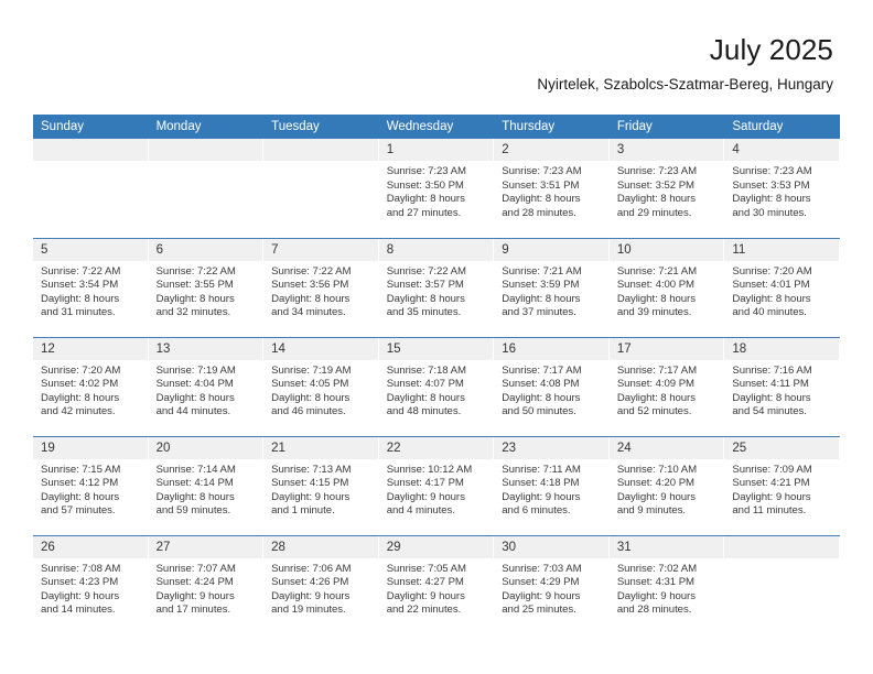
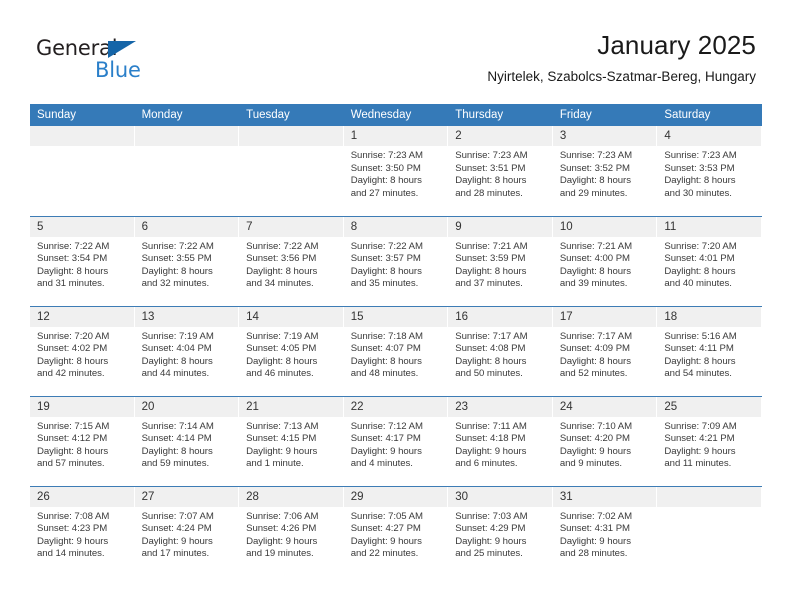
+ General
+ Blue
- July 2025
+ January 2025
  Nyirtelek, Szabolcs-Szatmar-Bereg, Hungary
  Sunday	Monday	Tuesday	Wednesday	Thursday	Friday	Saturday
  			1Sunrise: 7:23 AMSunset: 3:50 PMDaylight: 8 hoursand 27 minutes.	2Sunrise: 7:23 AMSunset: 3:51 PMDaylight: 8 hoursand 28 minutes.	3Sunrise: 7:23 AMSunset: 3:52 PMDaylight: 8 hoursand 29 minutes.	4Sunrise: 7:23 AMSunset: 3:53 PMDaylight: 8 hoursand 30 minutes.
  5Sunrise: 7:22 AMSunset: 3:54 PMDaylight: 8 hoursand 31 minutes.	6Sunrise: 7:22 AMSunset: 3:55 PMDaylight: 8 hoursand 32 minutes.	7Sunrise: 7:22 AMSunset: 3:56 PMDaylight: 8 hoursand 34 minutes.	8Sunrise: 7:22 AMSunset: 3:57 PMDaylight: 8 hoursand 35 minutes.	9Sunrise: 7:21 AMSunset: 3:59 PMDaylight: 8 hoursand 37 minutes.	10Sunrise: 7:21 AMSunset: 4:00 PMDaylight: 8 hoursand 39 minutes.	11Sunrise: 7:20 AMSunset: 4:01 PMDaylight: 8 hoursand 40 minutes.
- 12Sunrise: 7:20 AMSunset: 4:02 PMDaylight: 8 hoursand 42 minutes.	13Sunrise: 7:19 AMSunset: 4:04 PMDaylight: 8 hoursand 44 minutes.	14Sunrise: 7:19 AMSunset: 4:05 PMDaylight: 8 hoursand 46 minutes.	15Sunrise: 7:18 AMSunset: 4:07 PMDaylight: 8 hoursand 48 minutes.	16Sunrise: 7:17 AMSunset: 4:08 PMDaylight: 8 hoursand 50 minutes.	17Sunrise: 7:17 AMSunset: 4:09 PMDaylight: 8 hoursand 52 minutes.	18Sunrise: 7:16 AMSunset: 4:11 PMDaylight: 8 hoursand 54 minutes.
+ 12Sunrise: 7:20 AMSunset: 4:02 PMDaylight: 8 hoursand 42 minutes.	13Sunrise: 7:19 AMSunset: 4:04 PMDaylight: 8 hoursand 44 minutes.	14Sunrise: 7:19 AMSunset: 4:05 PMDaylight: 8 hoursand 46 minutes.	15Sunrise: 7:18 AMSunset: 4:07 PMDaylight: 8 hoursand 48 minutes.	16Sunrise: 7:17 AMSunset: 4:08 PMDaylight: 8 hoursand 50 minutes.	17Sunrise: 7:17 AMSunset: 4:09 PMDaylight: 8 hoursand 52 minutes.	18Sunrise: 5:16 AMSunset: 4:11 PMDaylight: 8 hoursand 54 minutes.
- 19Sunrise: 7:15 AMSunset: 4:12 PMDaylight: 8 hoursand 57 minutes.	20Sunrise: 7:14 AMSunset: 4:14 PMDaylight: 8 hoursand 59 minutes.	21Sunrise: 7:13 AMSunset: 4:15 PMDaylight: 9 hoursand 1 minute.	22Sunrise: 10:12 AMSunset: 4:17 PMDaylight: 9 hoursand 4 minutes.	23Sunrise: 7:11 AMSunset: 4:18 PMDaylight: 9 hoursand 6 minutes.	24Sunrise: 7:10 AMSunset: 4:20 PMDaylight: 9 hoursand 9 minutes.	25Sunrise: 7:09 AMSunset: 4:21 PMDaylight: 9 hoursand 11 minutes.
+ 19Sunrise: 7:15 AMSunset: 4:12 PMDaylight: 8 hoursand 57 minutes.	20Sunrise: 7:14 AMSunset: 4:14 PMDaylight: 8 hoursand 59 minutes.	21Sunrise: 7:13 AMSunset: 4:15 PMDaylight: 9 hoursand 1 minute.	22Sunrise: 7:12 AMSunset: 4:17 PMDaylight: 9 hoursand 4 minutes.	23Sunrise: 7:11 AMSunset: 4:18 PMDaylight: 9 hoursand 6 minutes.	24Sunrise: 7:10 AMSunset: 4:20 PMDaylight: 9 hoursand 9 minutes.	25Sunrise: 7:09 AMSunset: 4:21 PMDaylight: 9 hoursand 11 minutes.
  26Sunrise: 7:08 AMSunset: 4:23 PMDaylight: 9 hoursand 14 minutes.	27Sunrise: 7:07 AMSunset: 4:24 PMDaylight: 9 hoursand 17 minutes.	28Sunrise: 7:06 AMSunset: 4:26 PMDaylight: 9 hoursand 19 minutes.	29Sunrise: 7:05 AMSunset: 4:27 PMDaylight: 9 hoursand 22 minutes.	30Sunrise: 7:03 AMSunset: 4:29 PMDaylight: 9 hoursand 25 minutes.	31Sunrise: 7:02 AMSunset: 4:31 PMDaylight: 9 hoursand 28 minutes.
